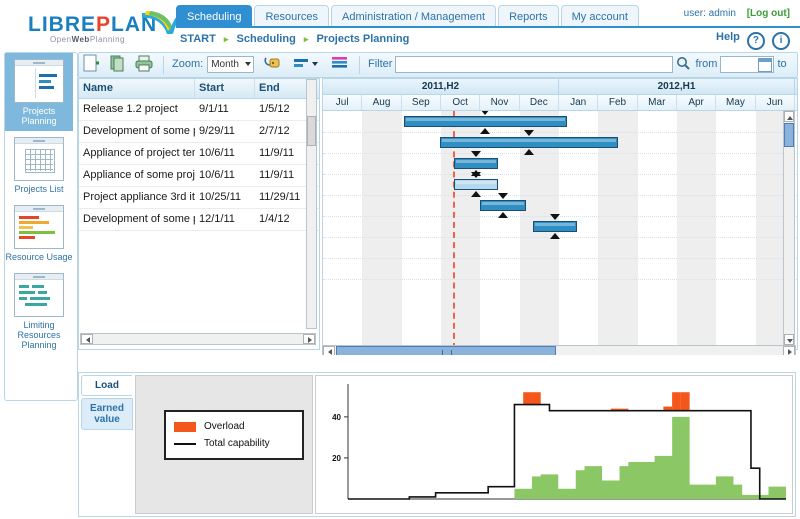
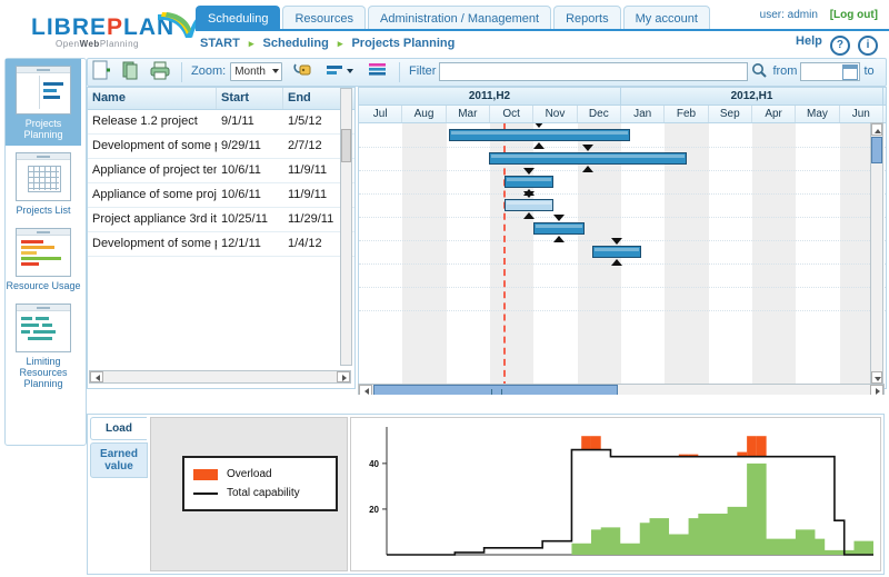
  LIBREPLAN
  OpenWebPlanning
  Scheduling
  Resources
  Administration / Management
  Reports
  My account
  user: admin [Log out]
  START ▸ Scheduling ▸ Projects Planning
  Help ? i
  Projects Planning
  Projects List
  Resource Usage
  Limiting Resources Planning
  Zoom:
  Month
  Filter
  from
  to
  Name
  Start
  End
  Release 1.2 project
  9/1/11
  1/5/12
  Development of some
  9/29/11
  2/7/12
  Appliance of project te
  10/6/11
  11/9/11
  Appliance of some proj
  10/6/11
  11/9/11
  Project appliance 3rd it
  10/25/11
  11/29/11
  Development of some
  12/1/11
  1/4/12
  2011,H2
  2012,H1
  Jul
  Aug
- Sep
+ Mar
  Oct
  Nov
  Dec
  Jan
  Feb
- Mar
+ Sep
  Apr
  May
  Jun
  Load
  Earned value
  Overload
  Total capability
  20
  40
